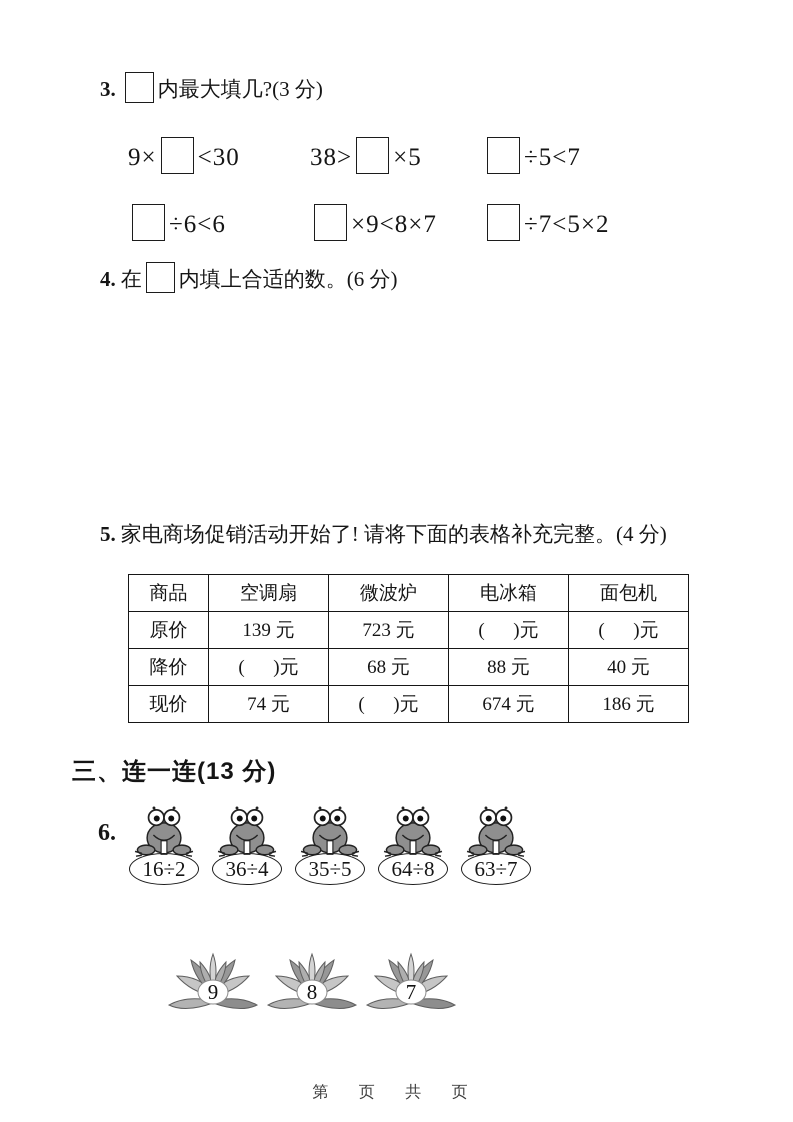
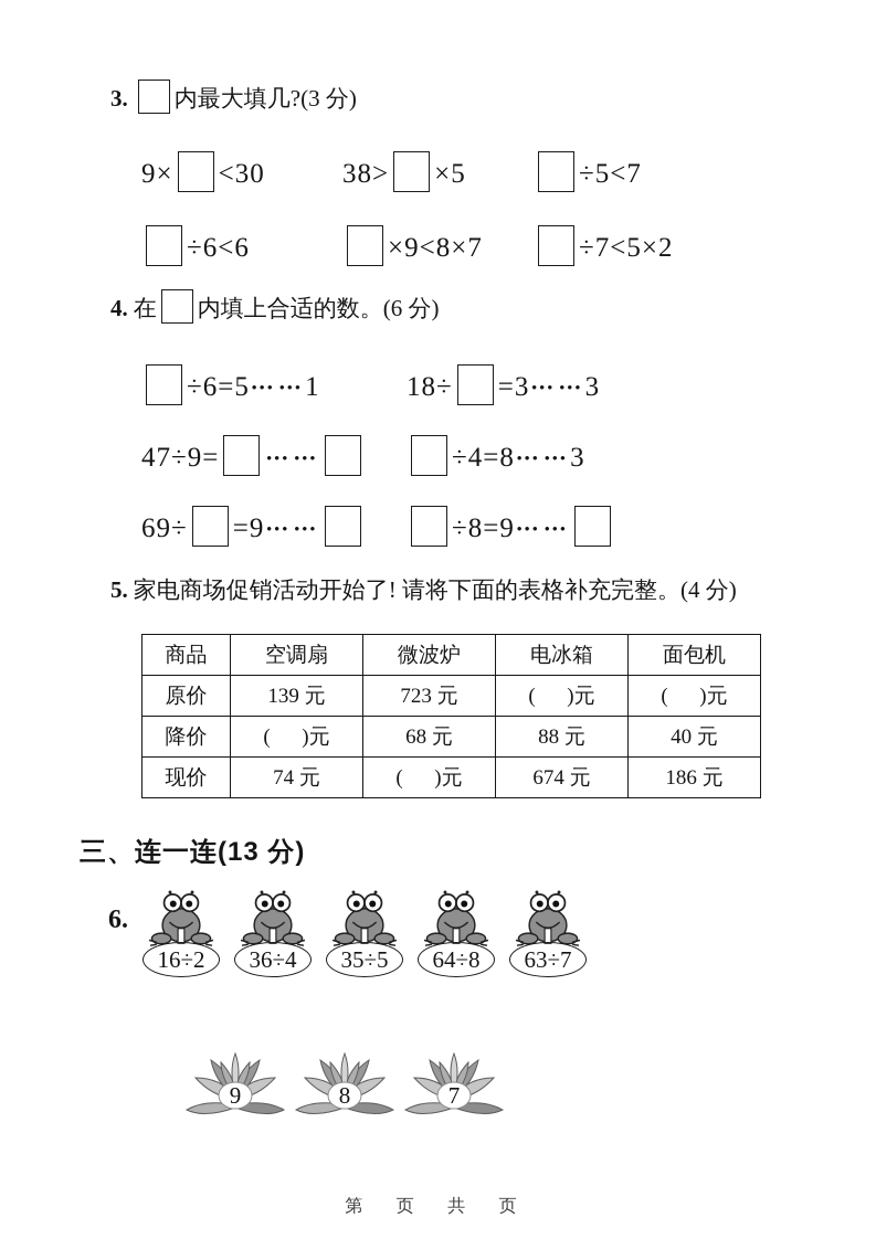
  3. 内最大填几?(3 分)
  9× <30
  38> ×5
  ÷5<7
  ÷6<6
  ×9<8×7
  ÷7<5×2
  4. 在 内填上合适的数。(6 分)
+ ÷6=5 ••• ••• 1
+ 18÷ =3 ••• ••• 3
+ 47÷9= ••• •••
+ ÷4=8 ••• ••• 3
+ 69÷ =9 ••• •••
+ ÷8=9 ••• •••
  5. 家电商场促销活动开始了! 请将下面的表格补充完整。(4 分)
  商品	空调扇	微波炉	电冰箱	面包机
  原价	139 元	723 元	( )元	( )元
  降价	( )元	68 元	88 元	40 元
  现价	74 元	( )元	674 元	186 元
  三、连一连(13 分)
  6.
  16÷2
  36÷4
  35÷5
  64÷8
  63÷7
  9
  8
  7
  第 页 共 页
